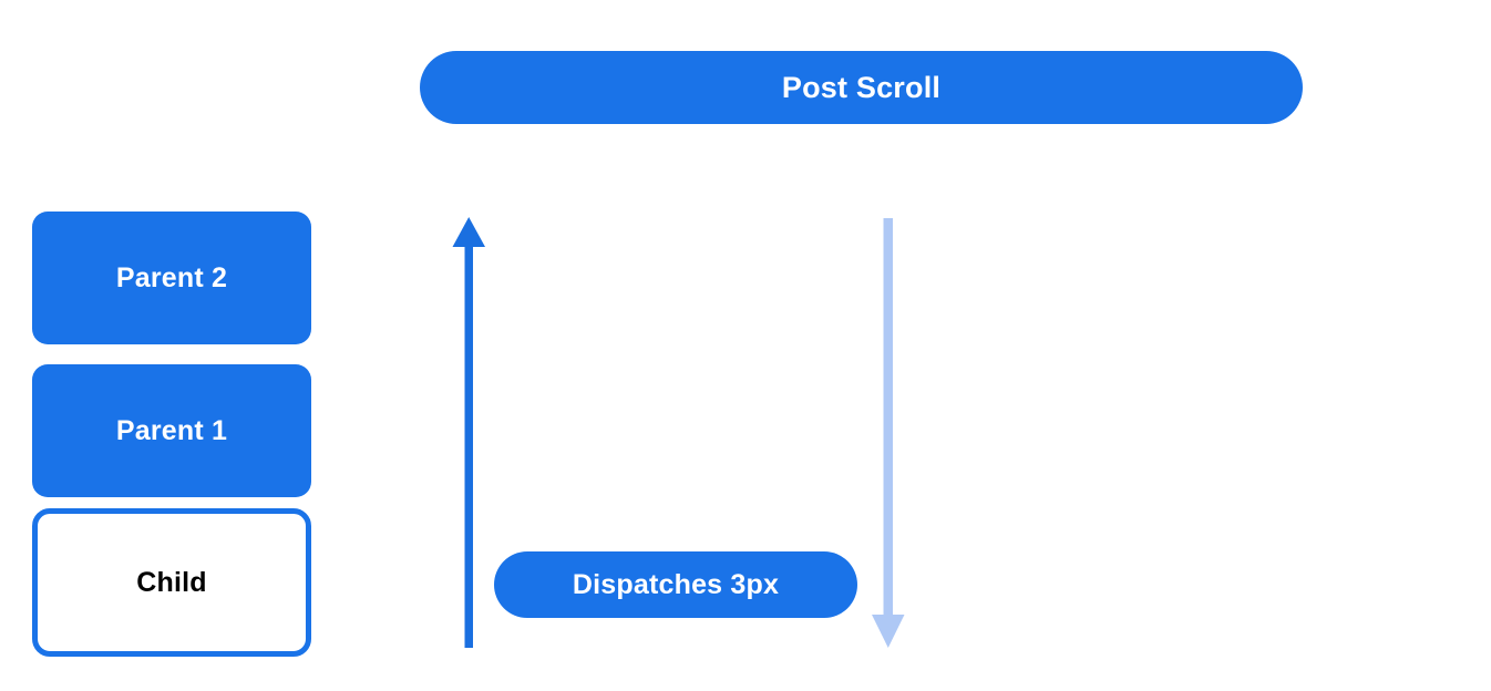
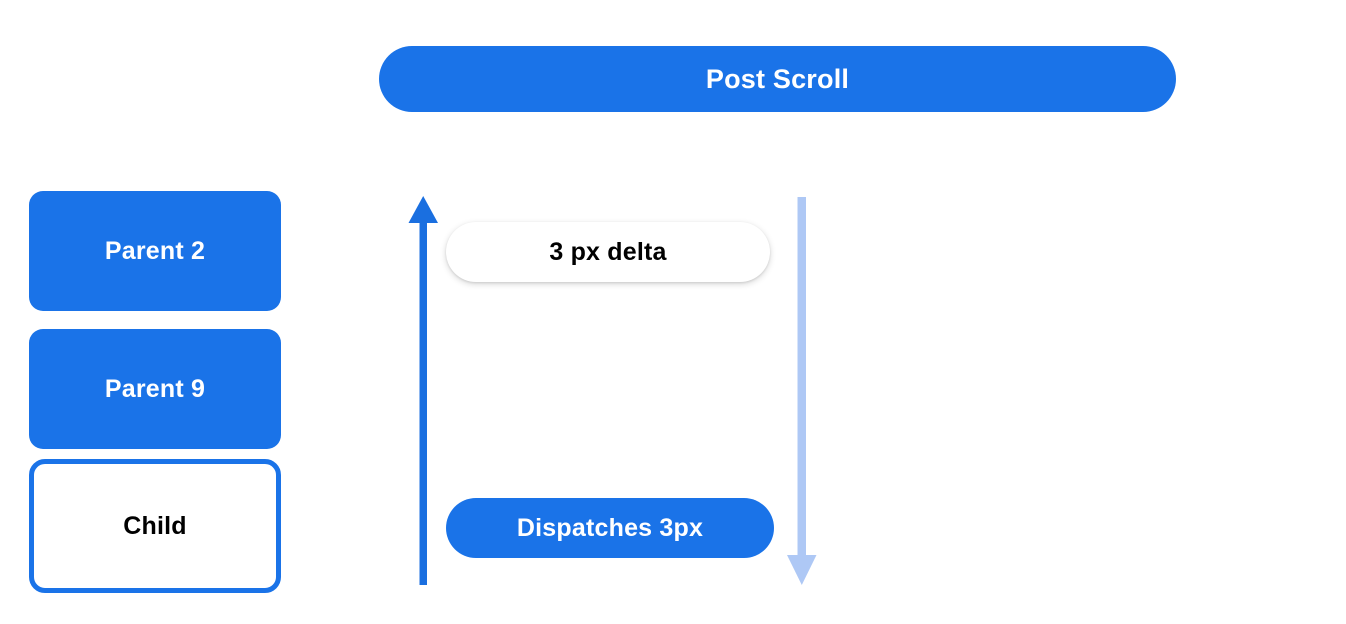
  Post Scroll
  Parent 2
- Parent 1
+ Parent 9
  Child
+ 3 px delta
  Dispatches 3px
